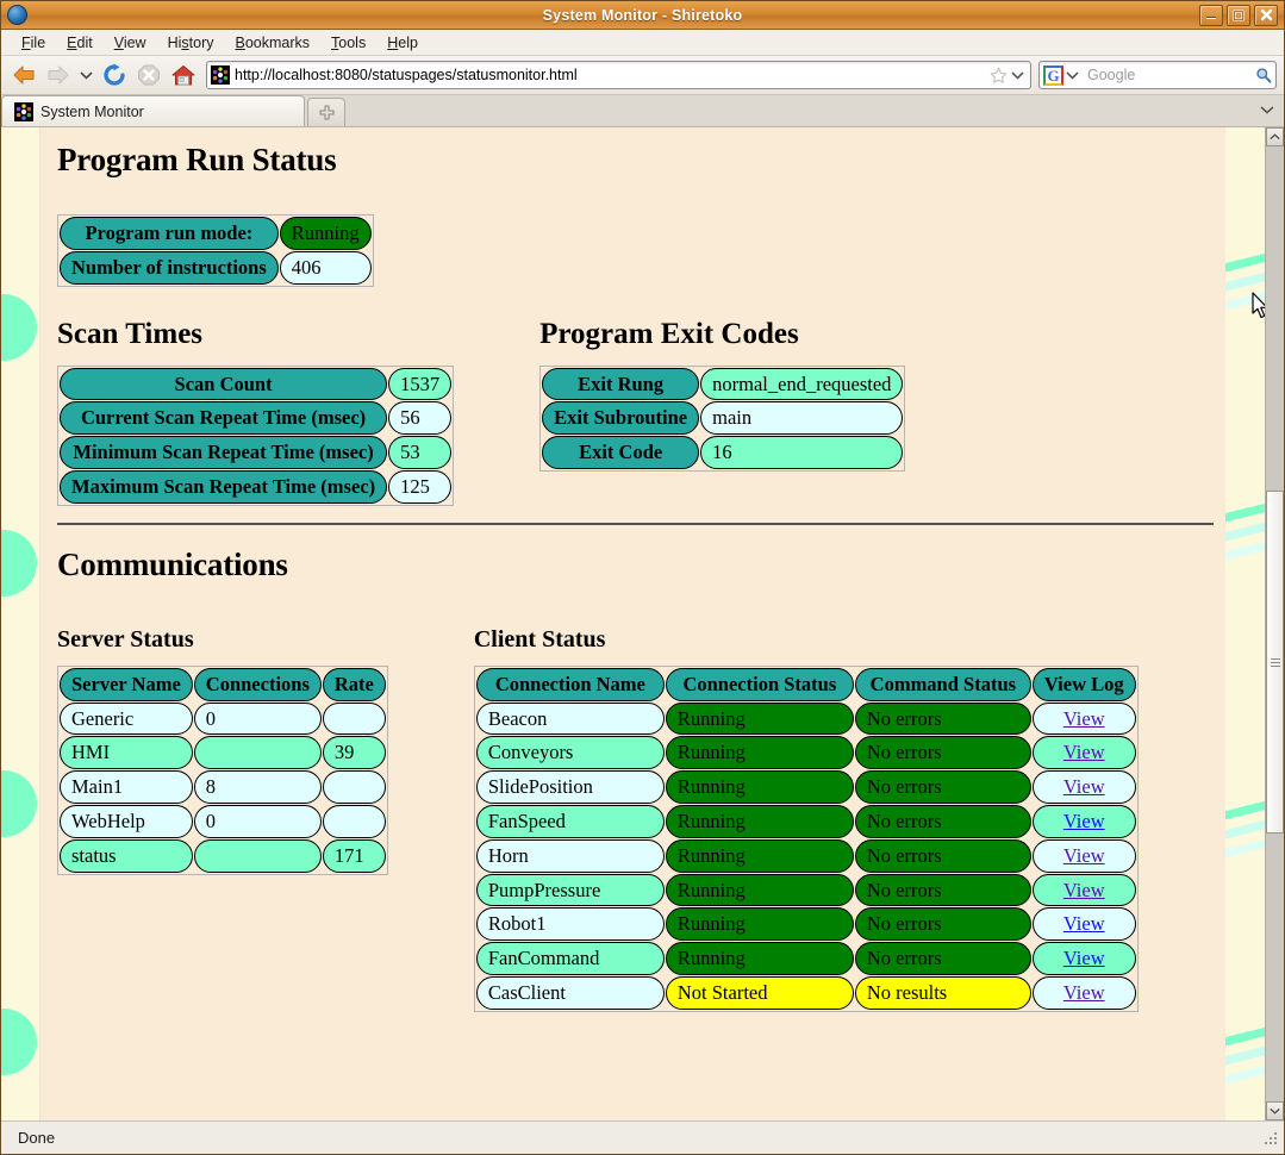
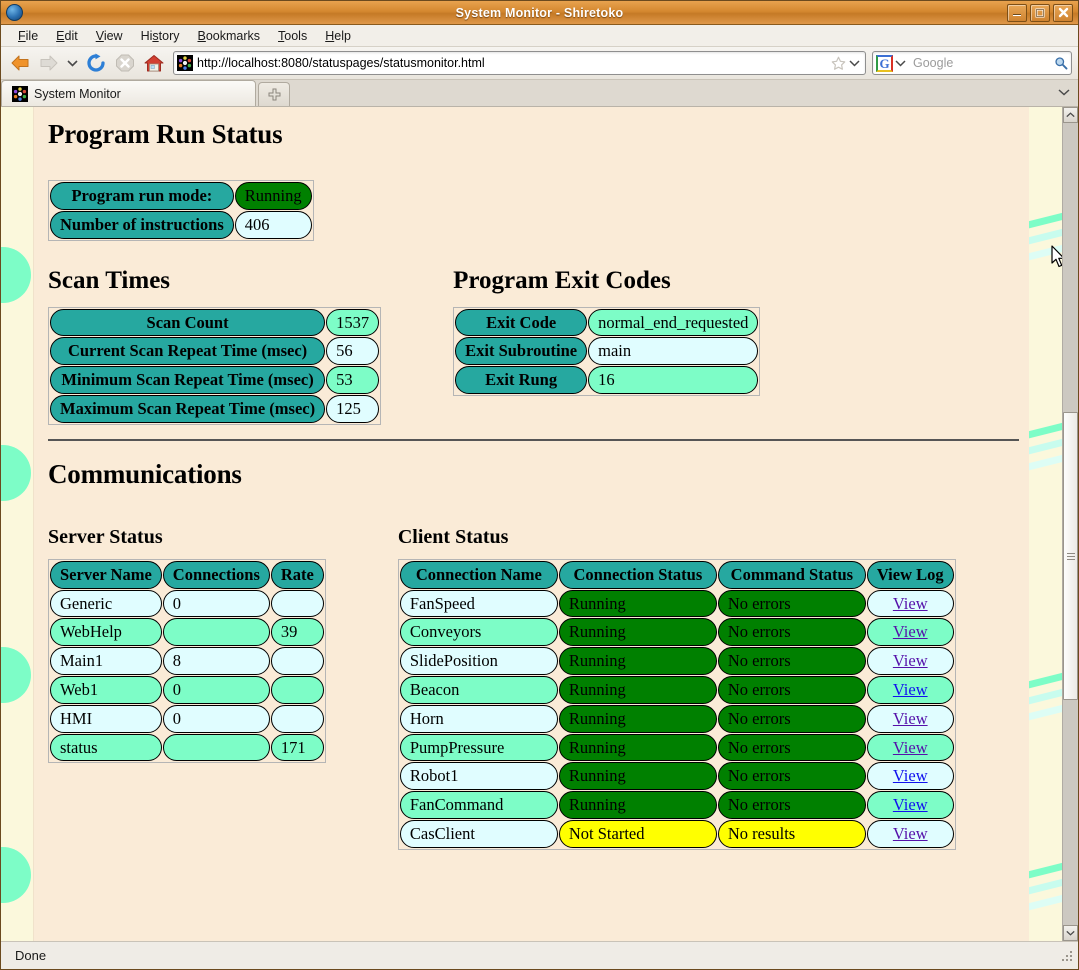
  System Monitor - Shiretoko
  File
  Edit
  View
  History
  Bookmarks
  Tools
  Help
  http://localhost:8080/statuspages/statusmonitor.html
  G
  Google
  System Monitor
  Program Run Status
  Program run mode:	Running
  Number of instructions	406
  Scan Times
  Scan Count	1537
  Current Scan Repeat Time (msec)	56
  Minimum Scan Repeat Time (msec)	53
  Maximum Scan Repeat Time (msec)	125
  Program Exit Codes
- Exit Rung	normal_end_requested
+ Exit Code	normal_end_requested
  Exit Subroutine	main
- Exit Code	16
+ Exit Rung	16
  Communications
  Server Status
  Server Name	Connections	Rate
  Generic	0
- HMI		39
+ WebHelp		39
  Main1	8
+ Web1	0
- WebHelp	0
+ HMI	0
  status		171
  Client Status
  Connection Name	Connection Status	Command Status	View Log
- Beacon	Running	No errors	View
+ FanSpeed	Running	No errors	View
  Conveyors	Running	No errors	View
  SlidePosition	Running	No errors	View
- FanSpeed	Running	No errors	View
+ Beacon	Running	No errors	View
  Horn	Running	No errors	View
  PumpPressure	Running	No errors	View
  Robot1	Running	No errors	View
  FanCommand	Running	No errors	View
  CasClient	Not Started	No results	View
  Done
